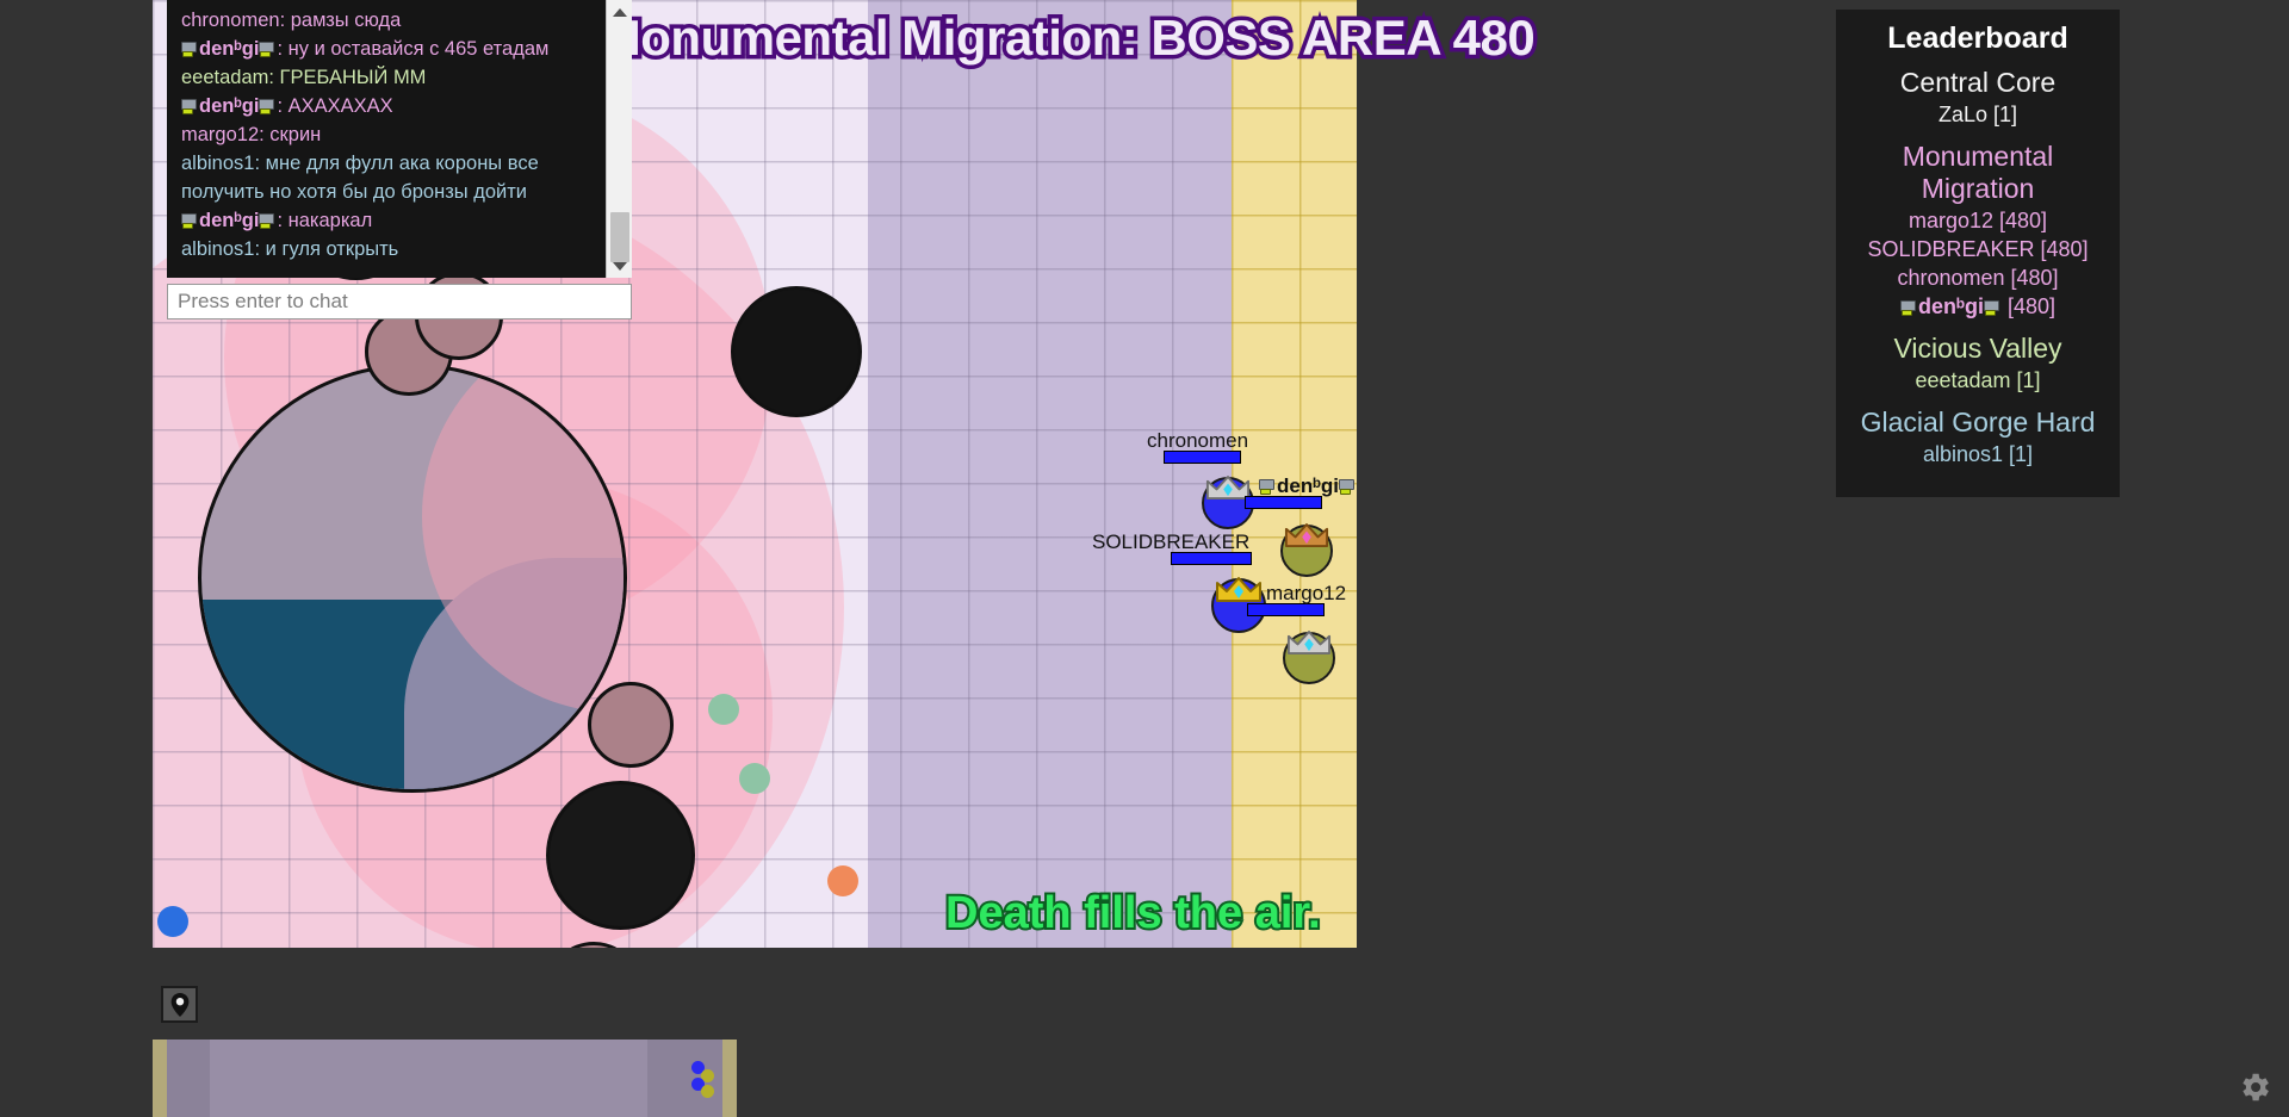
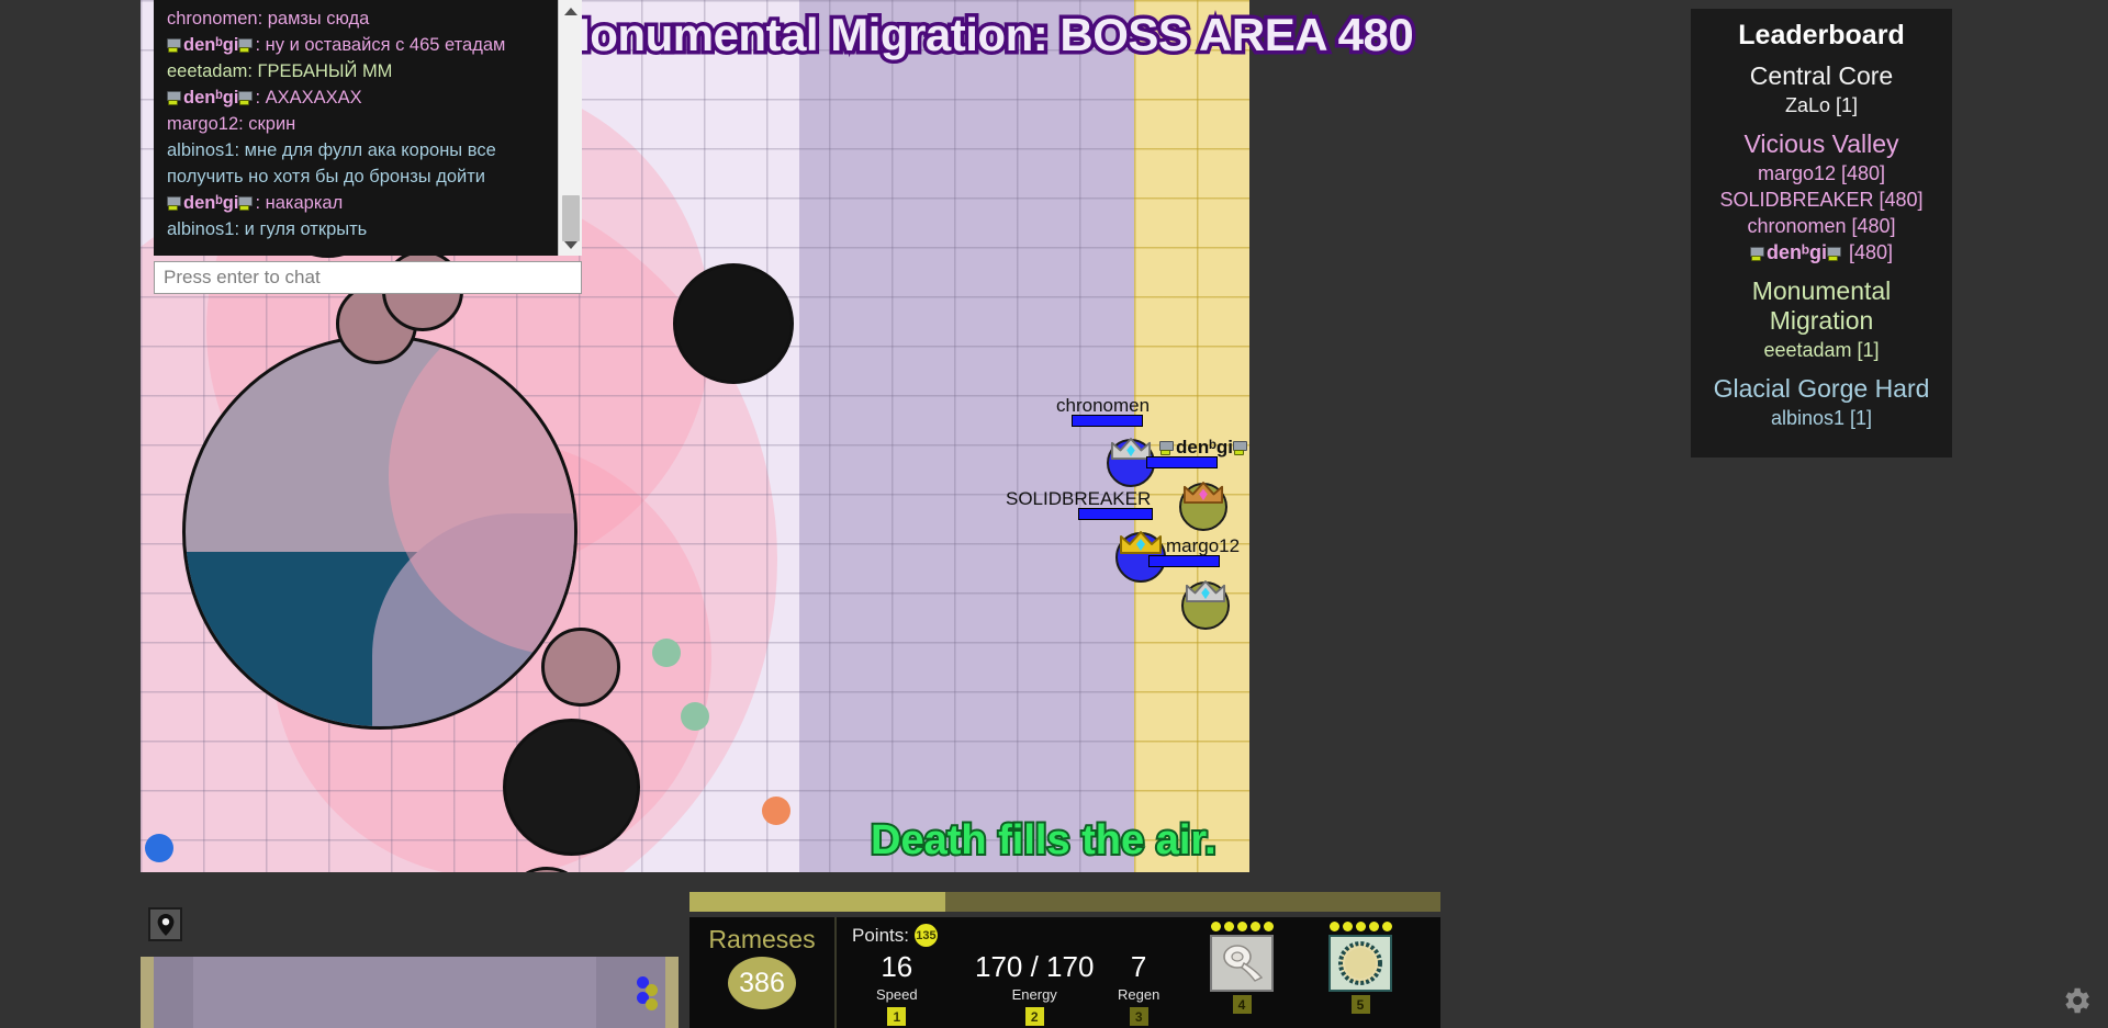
  chronomen
  denᵇgi
  SOLIDBREAKER
  margo12
  Death fills the air.
  onumental Migration: BOSS AREA 480
  chronomen: рамзы сюда
  denᵇgi : ну и оставайся с 465 етадам
  eeetadam: ГРЕБАНЫЙ ММ
  denᵇgi : АХАХАХАХ
  margo12: скрин
  albinos1: мне для фулл ака короны все получить но хотя бы до бронзы дойти
  denᵇgi : накаркал
  albinos1: и гуля открыть
  Press enter to chat
  Leaderboard
  Central Core
  ZaLo [1]
- Monumental Migration
+ Vicious Valley
  margo12 [480]
  SOLIDBREAKER [480]
  chronomen [480]
  denᵇgi [480]
- Vicious Valley
+ Monumental Migration
  eeetadam [1]
  Glacial Gorge Hard
  albinos1 [1]
+ Rameses
+ 386
+ Points:
+ 135
+ 16
+ Speed
+ 1
+ 170 / 170
+ Energy
+ 2
+ 7
+ Regen
+ 3
+ 4
+ 5
